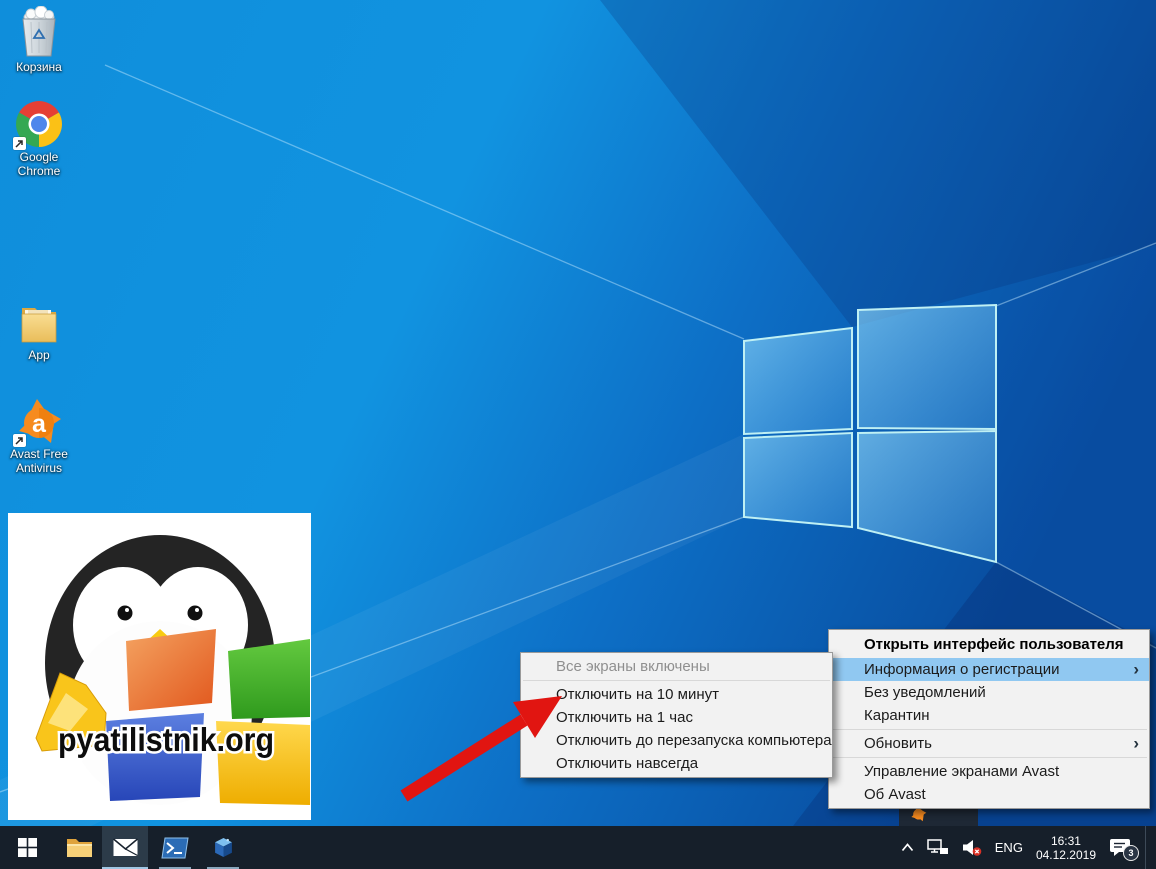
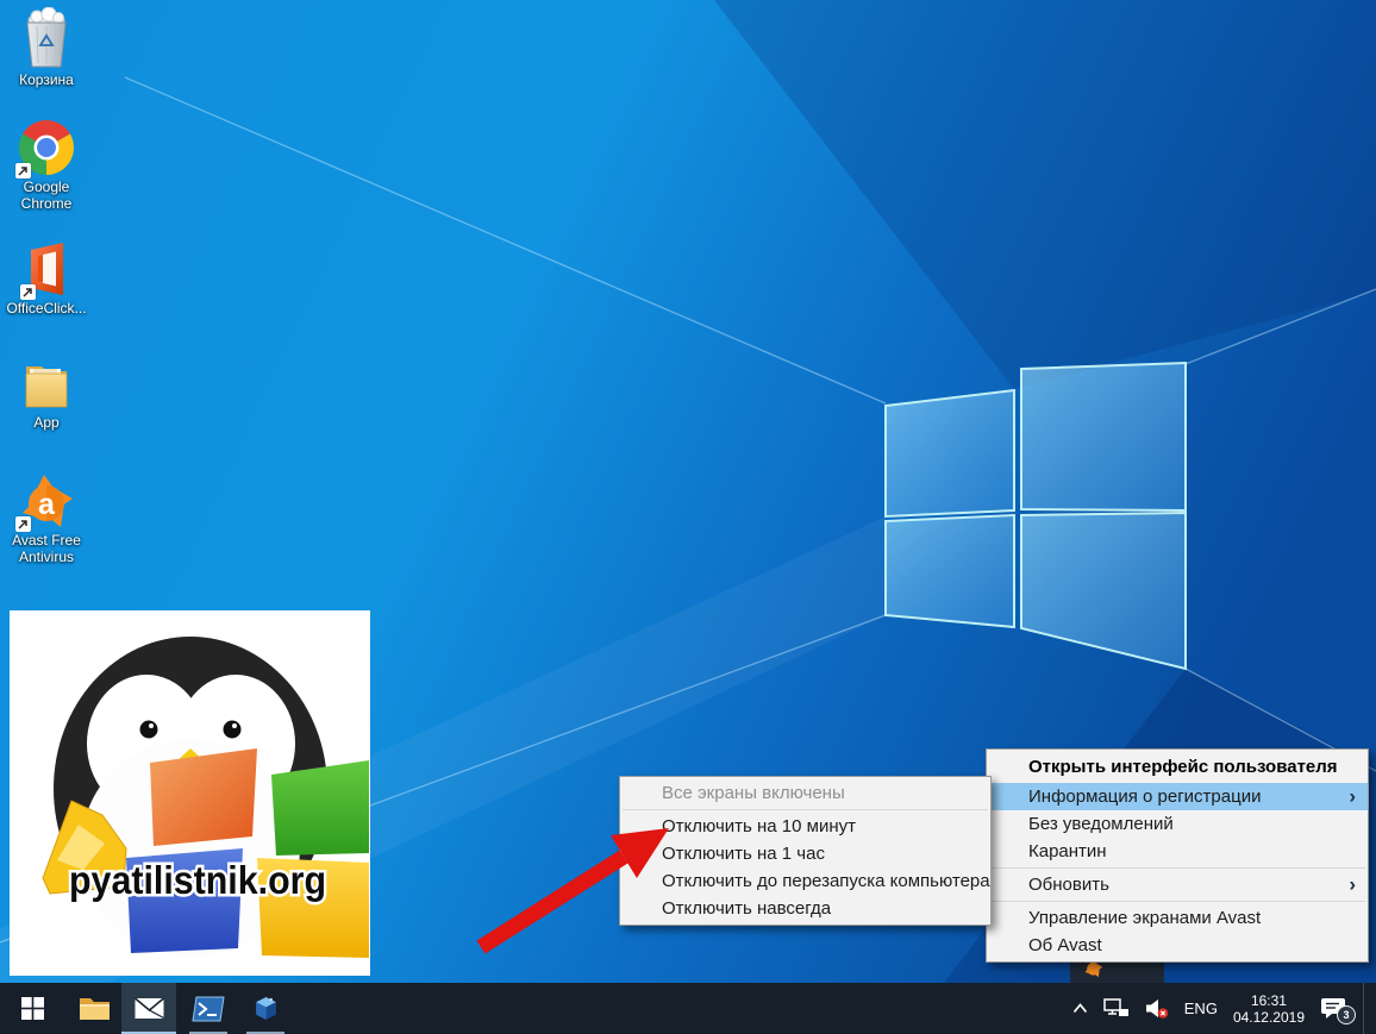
  Корзина
  Google Chrome
+ OfficeClick...
  App
  a
  Avast Free Antivirus
  pyatilistnik.org
  Все экраны включены
  Отключить на 10 минут
  Отключить на 1 час
  Отключить до перезапуска компьютера
  Отключить навсегда
  Открыть интерфейс пользователя
  Информация о регистрации
  ›
  Без уведомлений
  Карантин
  Обновить
  ›
  Управление экранами Avast
  Об Avast
  ENG
  16:31
  04.12.2019
  3
